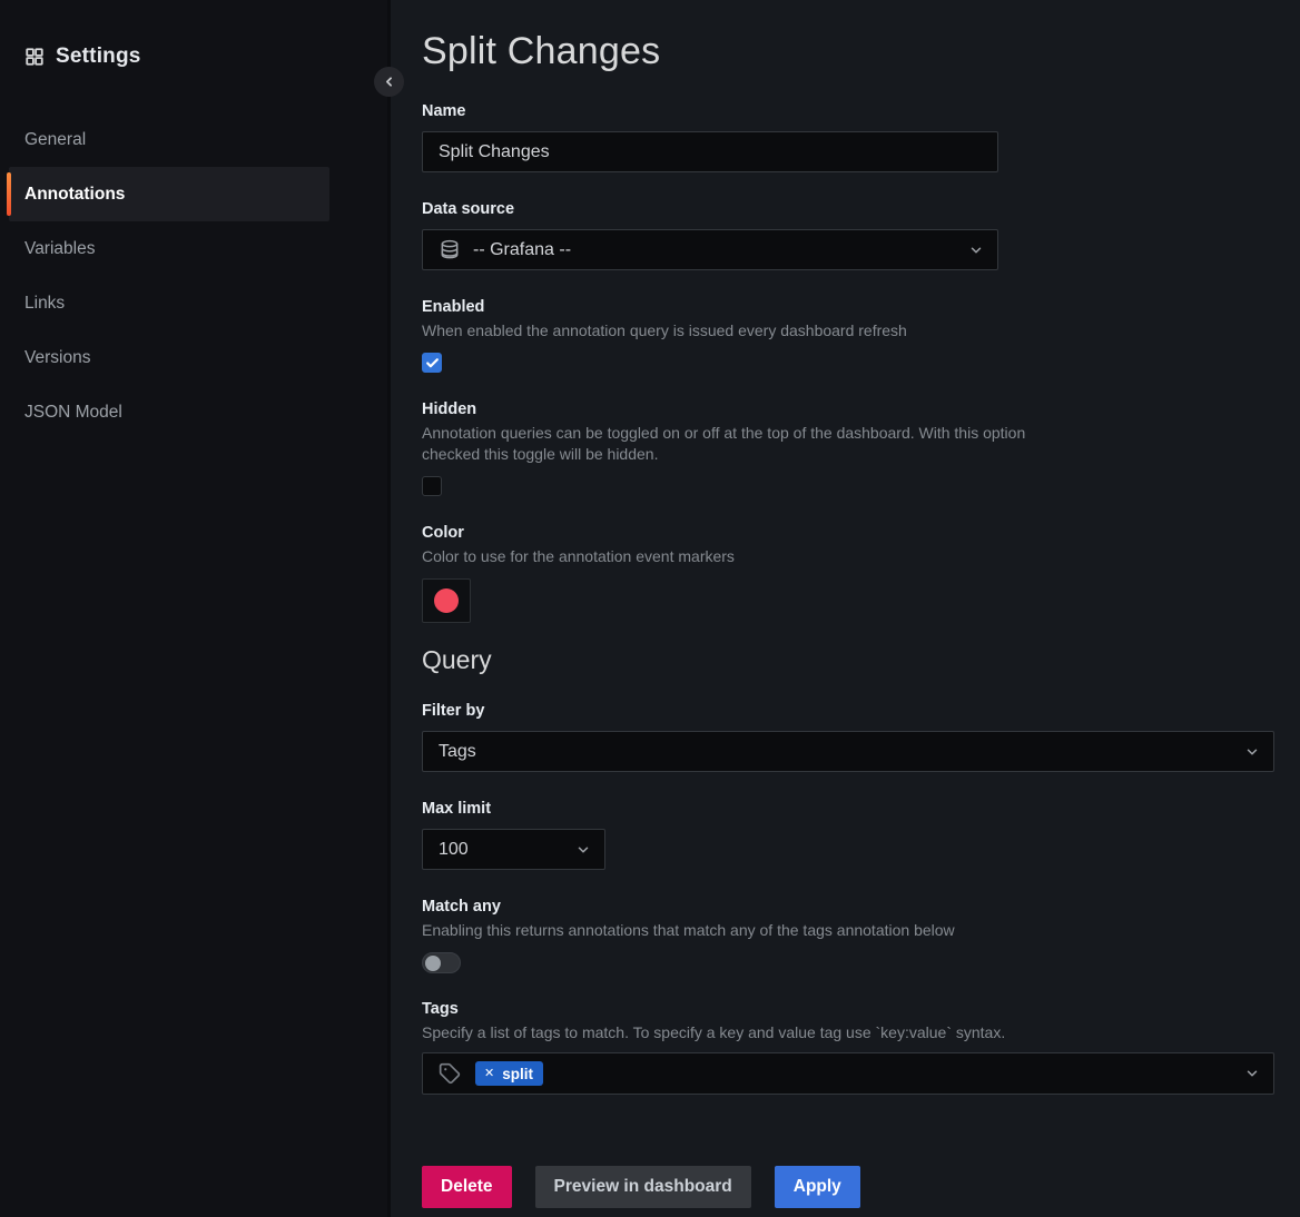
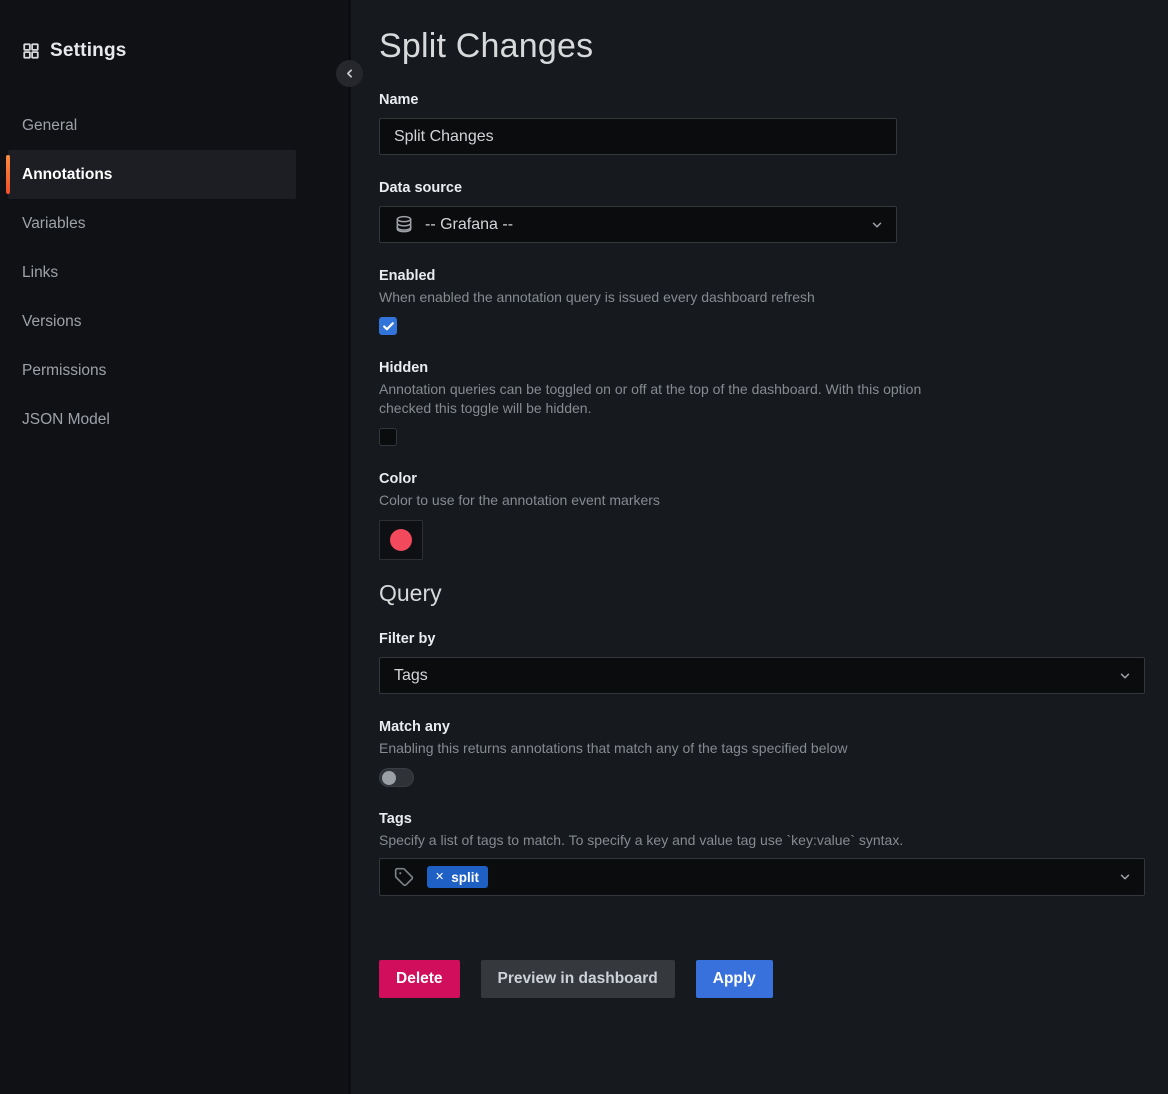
  Settings
  General
  Annotations
  Variables
  Links
  Versions
+ Permissions
  JSON Model
  Split Changes
  Name
  Split Changes
  Data source
  -- Grafana --
  Enabled
  When enabled the annotation query is issued every dashboard refresh
  Hidden
  Annotation queries can be toggled on or off at the top of the dashboard. With this option checked this toggle will be hidden.
  Color
  Color to use for the annotation event markers
  Query
  Filter by
  Tags
- Max limit
- 100
  Match any
- Enabling this returns annotations that match any of the tags annotation below
+ Enabling this returns annotations that match any of the tags specified below
  Tags
  Specify a list of tags to match. To specify a key and value tag use `key:value` syntax.
  ✕
  split
  Delete
  Preview in dashboard
  Apply
